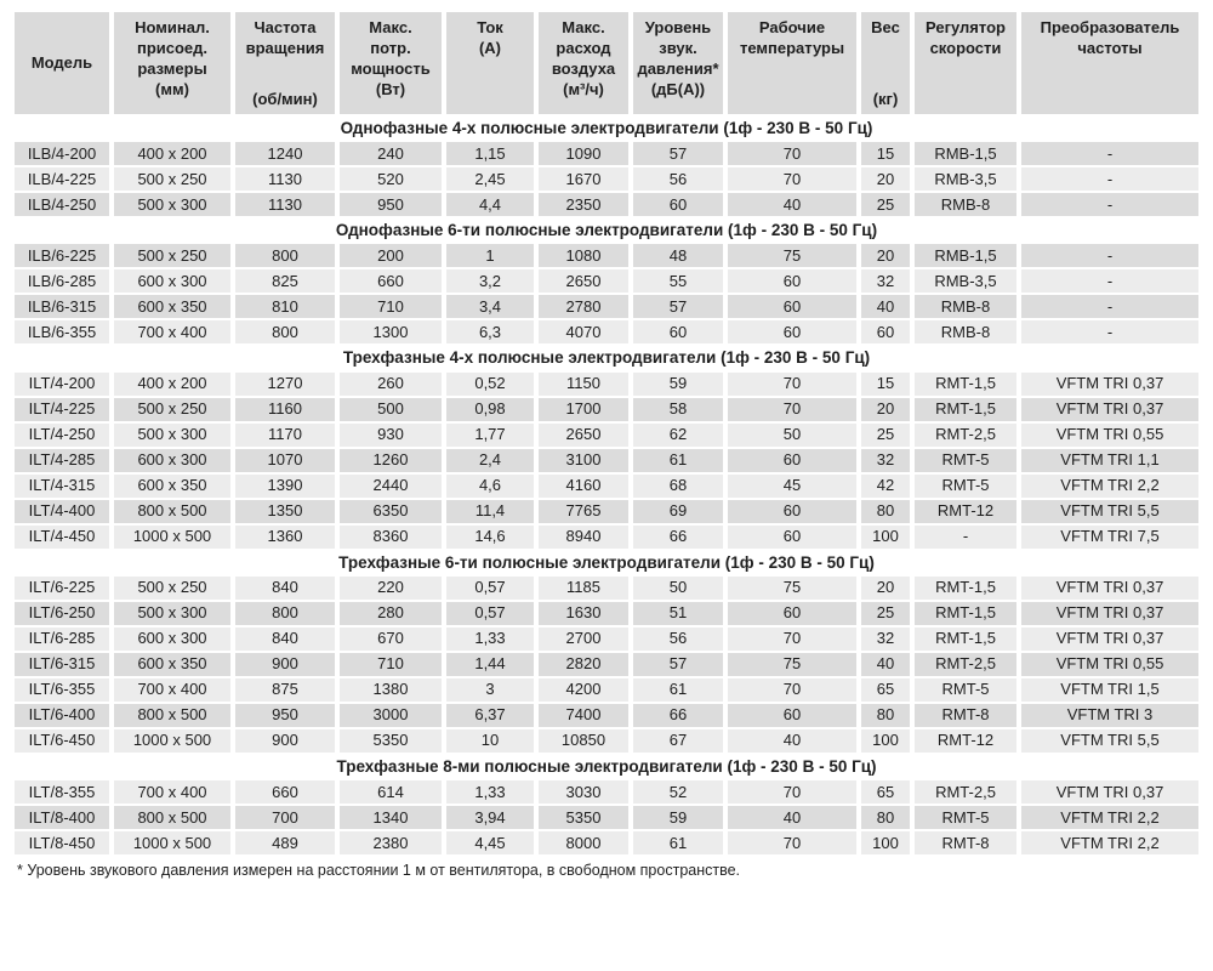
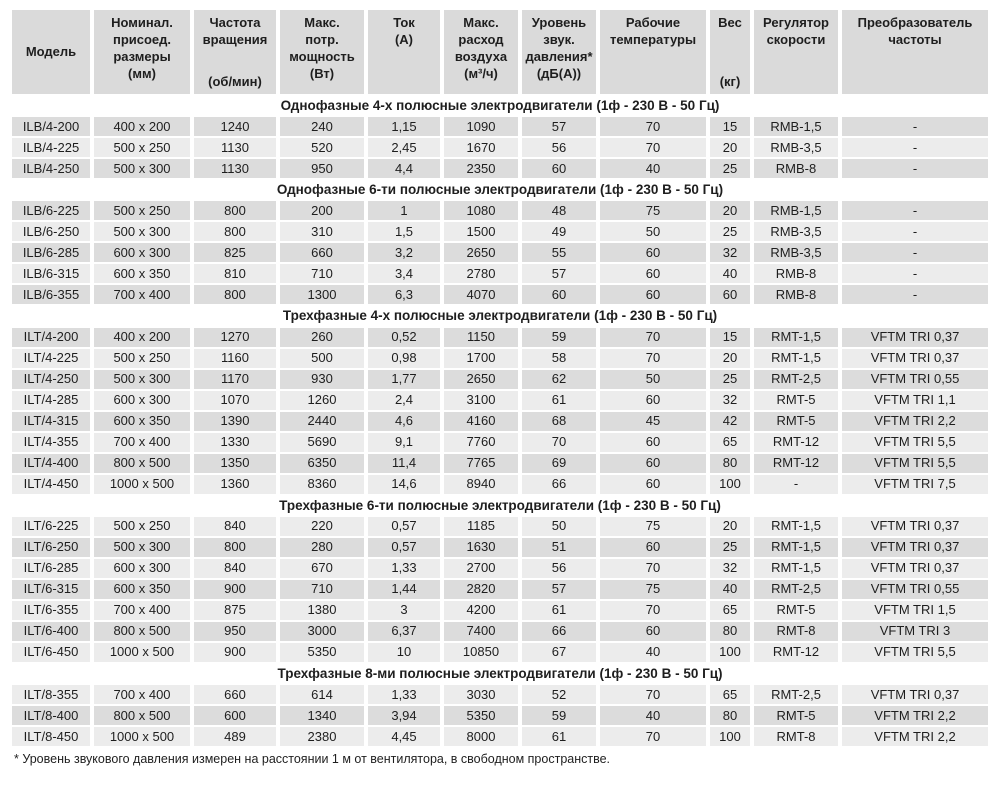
  Модель	Номинал. присоед. размеры (мм)	Частота вращения(об/мин)	Макс. потр. мощность (Вт)	Ток (А)	Макс. расход воздуха (м³/ч)	Уровень звук. давления* (дБ(А))	Рабочие температуры	Вес(кг)	Регулятор скорости	Преобразователь частоты
  Однофазные 4-х полюсные электродвигатели (1ф - 230 В - 50 Гц)
  ILB/4-200	400 x 200	1240	240	1,15	1090	57	70	15	RMB-1,5	-
  ILB/4-225	500 x 250	1130	520	2,45	1670	56	70	20	RMB-3,5	-
  ILB/4-250	500 x 300	1130	950	4,4	2350	60	40	25	RMB-8	-
  Однофазные 6-ти полюсные электродвигатели (1ф - 230 В - 50 Гц)
  ILB/6-225	500 x 250	800	200	1	1080	48	75	20	RMB-1,5	-
+ ILB/6-250	500 x 300	800	310	1,5	1500	49	50	25	RMB-3,5	-
  ILB/6-285	600 x 300	825	660	3,2	2650	55	60	32	RMB-3,5	-
  ILB/6-315	600 x 350	810	710	3,4	2780	57	60	40	RMB-8	-
  ILB/6-355	700 x 400	800	1300	6,3	4070	60	60	60	RMB-8	-
  Трехфазные 4-х полюсные электродвигатели (1ф - 230 В - 50 Гц)
  ILT/4-200	400 x 200	1270	260	0,52	1150	59	70	15	RMT-1,5	VFTM TRI 0,37
  ILT/4-225	500 x 250	1160	500	0,98	1700	58	70	20	RMT-1,5	VFTM TRI 0,37
  ILT/4-250	500 x 300	1170	930	1,77	2650	62	50	25	RMT-2,5	VFTM TRI 0,55
  ILT/4-285	600 x 300	1070	1260	2,4	3100	61	60	32	RMT-5	VFTM TRI 1,1
  ILT/4-315	600 x 350	1390	2440	4,6	4160	68	45	42	RMT-5	VFTM TRI 2,2
+ ILT/4-355	700 x 400	1330	5690	9,1	7760	70	60	65	RMT-12	VFTM TRI 5,5
  ILT/4-400	800 x 500	1350	6350	11,4	7765	69	60	80	RMT-12	VFTM TRI 5,5
  ILT/4-450	1000 x 500	1360	8360	14,6	8940	66	60	100	-	VFTM TRI 7,5
  Трехфазные 6-ти полюсные электродвигатели (1ф - 230 В - 50 Гц)
  ILT/6-225	500 x 250	840	220	0,57	1185	50	75	20	RMT-1,5	VFTM TRI 0,37
  ILT/6-250	500 x 300	800	280	0,57	1630	51	60	25	RMT-1,5	VFTM TRI 0,37
  ILT/6-285	600 x 300	840	670	1,33	2700	56	70	32	RMT-1,5	VFTM TRI 0,37
  ILT/6-315	600 x 350	900	710	1,44	2820	57	75	40	RMT-2,5	VFTM TRI 0,55
  ILT/6-355	700 x 400	875	1380	3	4200	61	70	65	RMT-5	VFTM TRI 1,5
  ILT/6-400	800 x 500	950	3000	6,37	7400	66	60	80	RMT-8	VFTM TRI 3
  ILT/6-450	1000 x 500	900	5350	10	10850	67	40	100	RMT-12	VFTM TRI 5,5
  Трехфазные 8-ми полюсные электродвигатели (1ф - 230 В - 50 Гц)
  ILT/8-355	700 x 400	660	614	1,33	3030	52	70	65	RMT-2,5	VFTM TRI 0,37
- ILT/8-400	800 x 500	700	1340	3,94	5350	59	40	80	RMT-5	VFTM TRI 2,2
+ ILT/8-400	800 x 500	600	1340	3,94	5350	59	40	80	RMT-5	VFTM TRI 2,2
  ILT/8-450	1000 x 500	489	2380	4,45	8000	61	70	100	RMT-8	VFTM TRI 2,2
  * Уровень звукового давления измерен на расстоянии 1 м от вентилятора, в свободном пространстве.
